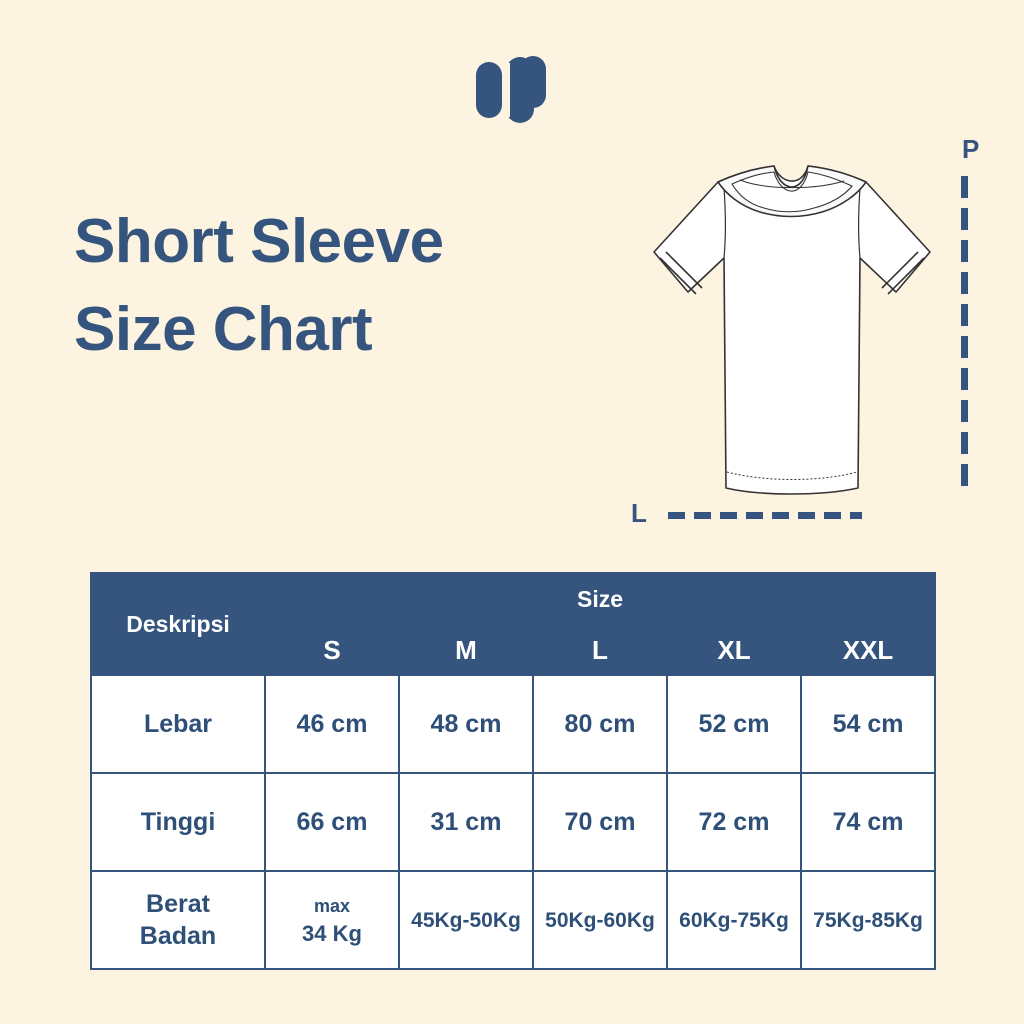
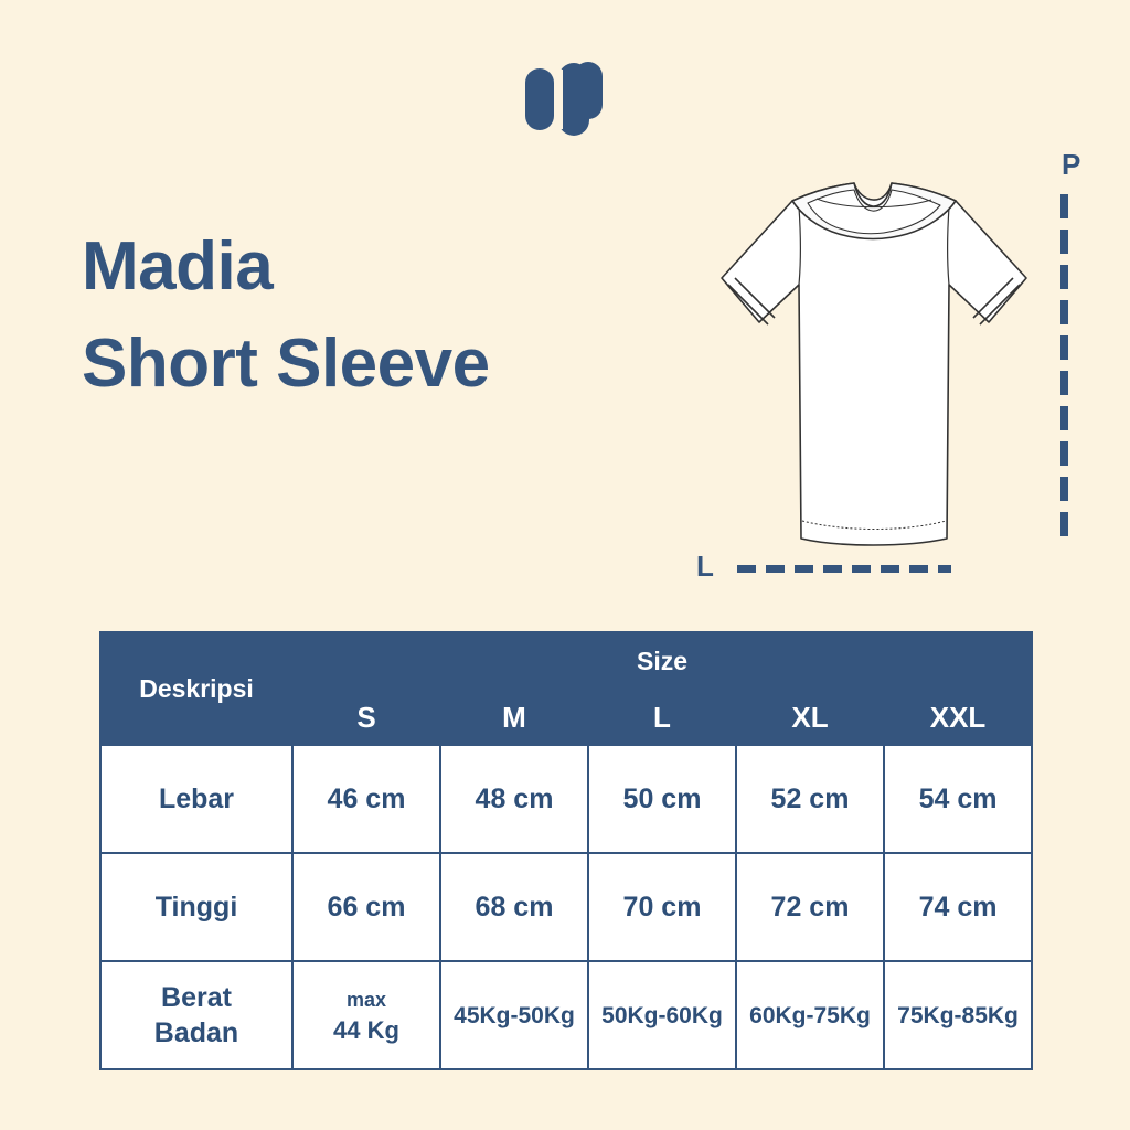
+ Madia
  Short Sleeve
- Size Chart
  P
  L
  Deskripsi	Size
  S	M	L	XL	XXL
- Lebar	46 cm	48 cm	80 cm	52 cm	54 cm
+ Lebar	46 cm	48 cm	50 cm	52 cm	54 cm
- Tinggi	66 cm	31 cm	70 cm	72 cm	74 cm
+ Tinggi	66 cm	68 cm	70 cm	72 cm	74 cm
- Berat Badan	max 34 Kg	45Kg-50Kg	50Kg-60Kg	60Kg-75Kg	75Kg-85Kg
+ Berat Badan	max 44 Kg	45Kg-50Kg	50Kg-60Kg	60Kg-75Kg	75Kg-85Kg
